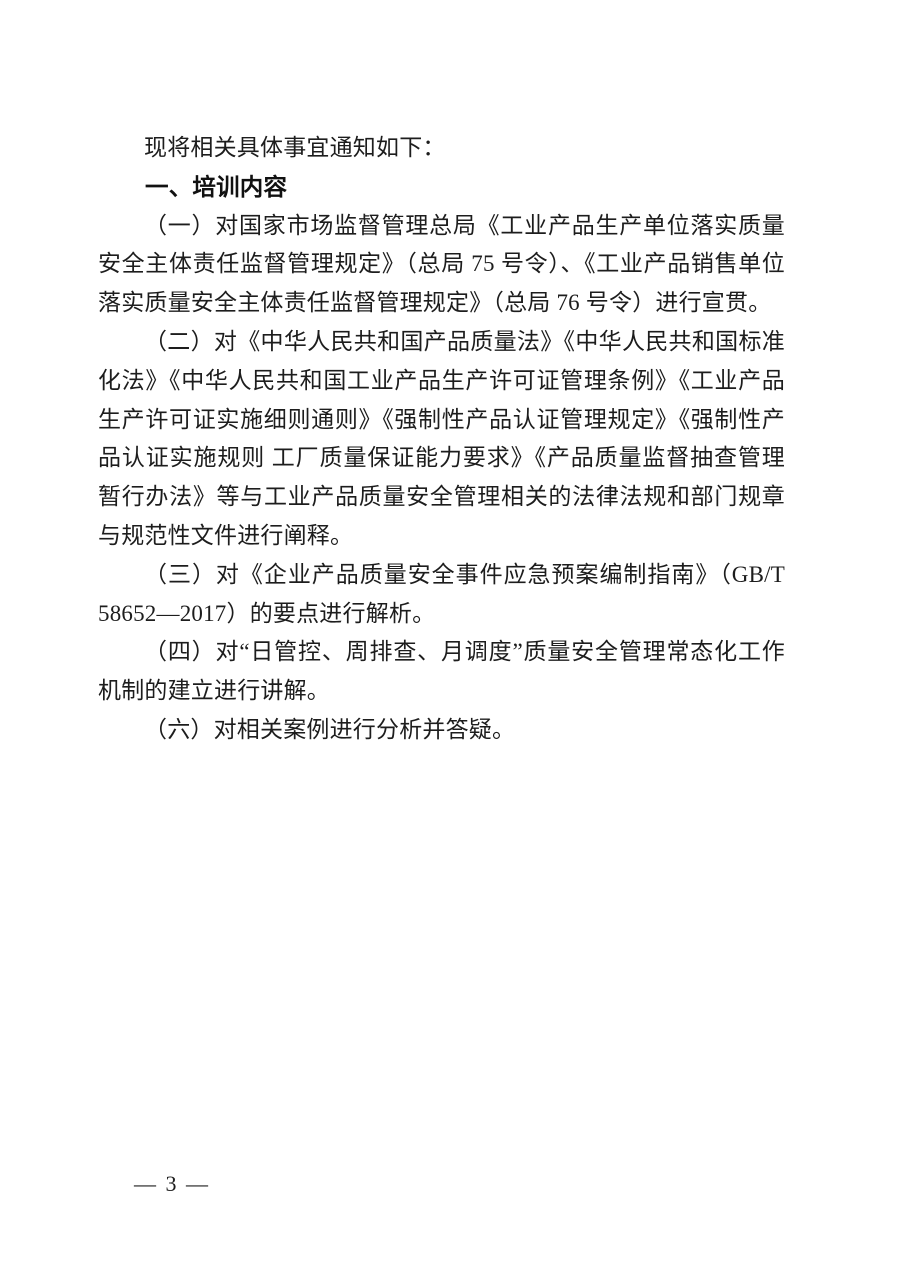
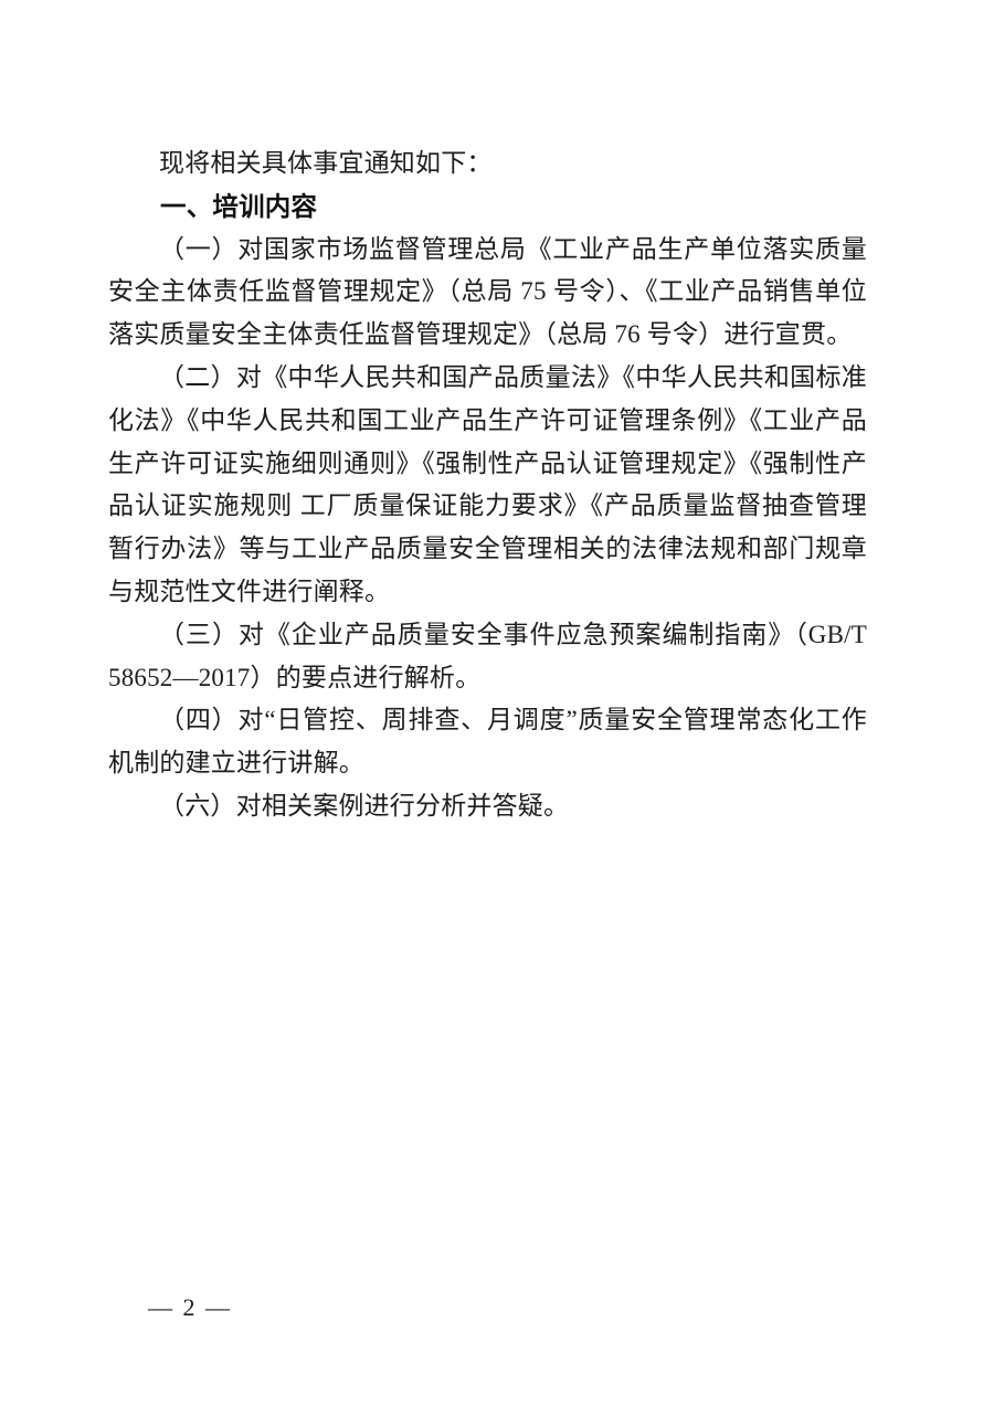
  现将相关具体事宜通知如下：
  一、培训内容
  （一）对国家市场监督管理总局《工业产品生产单位落实质量安全主体责任监督管理规定》（总局 75 号令）、《工业产品销售单位落实质量安全主体责任监督管理规定》（总局 76 号令）进行宣贯。
  （二）对《中华人民共和国产品质量法》《中华人民共和国标准化法》《中华人民共和国工业产品生产许可证管理条例》《工业产品生产许可证实施细则通则》《强制性产品认证管理规定》《强制性产品认证实施规则 工厂质量保证能力要求》《产品质量监督抽查管理暂行办法》等与工业产品质量安全管理相关的法律法规和部门规章与规范性文件进行阐释。
  （三）对《企业产品质量安全事件应急预案编制指南》（GB/T 58652—2017）的要点进行解析。
  （四）对“日管控、周排查、月调度”质量安全管理常态化工作机制的建立进行讲解。
  （六）对相关案例进行分析并答疑。
- — 3 —
+ — 2 —
